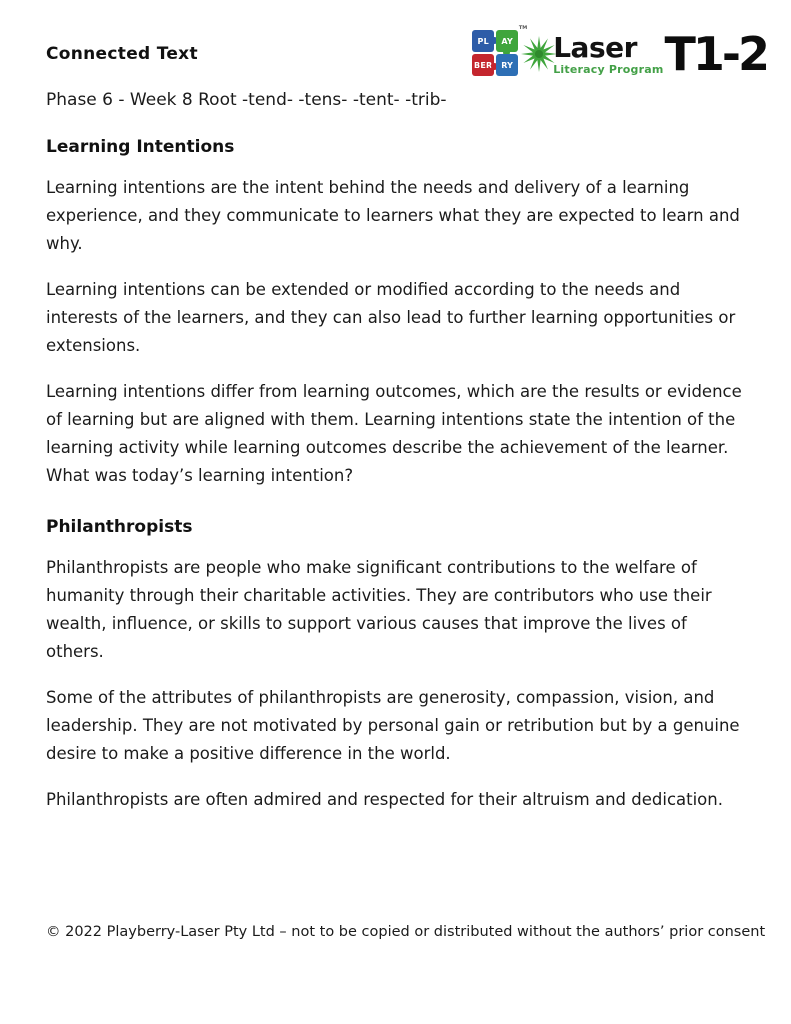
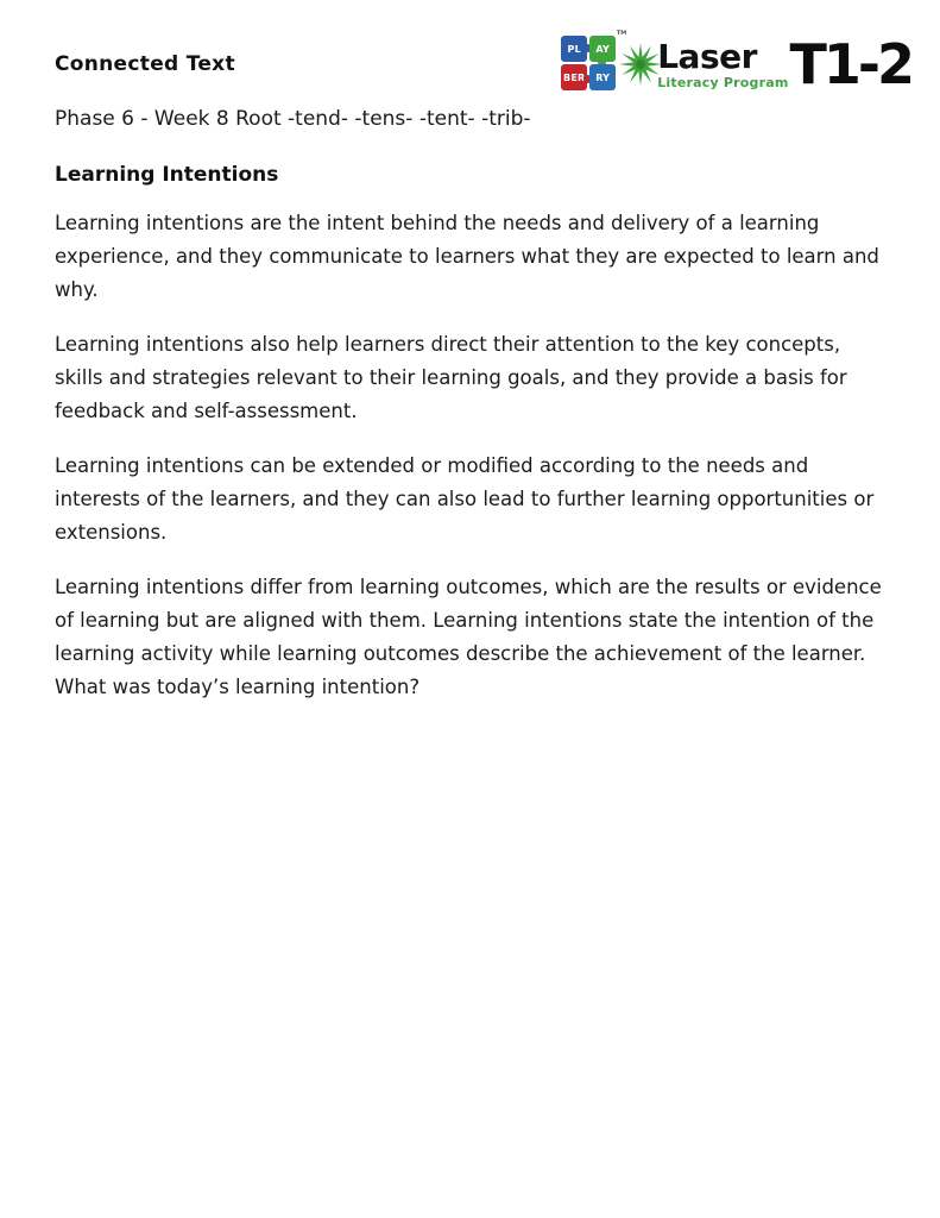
  PL
  AY
  BER
  RY
  Laser
  Literacy Program
  T1-2
  Connected Text
  Phase 6 - Week 8 Root -tend- -tens- -tent- -trib-
  Learning Intentions
  Learning intentions are the intent behind the needs and delivery of a learning experience, and they communicate to learners what they are expected to learn and why.
+ Learning intentions also help learners direct their attention to the key concepts, skills and strategies relevant to their learning goals, and they provide a basis for feedback and self-assessment.
  Learning intentions can be extended or modified according to the needs and interests of the learners, and they can also lead to further learning opportunities or extensions.
  Learning intentions differ from learning outcomes, which are the results or evidence of learning but are aligned with them. Learning intentions state the intention of the learning activity while learning outcomes describe the achievement of the learner. What was today’s learning intention?
- Philanthropists
- Philanthropists are people who make significant contributions to the welfare of humanity through their charitable activities. They are contributors who use their wealth, influence, or skills to support various causes that improve the lives of others.
- Some of the attributes of philanthropists are generosity, compassion, vision, and leadership. They are not motivated by personal gain or retribution but by a genuine desire to make a positive difference in the world.
- Philanthropists are often admired and respected for their altruism and dedication.
- © 2022 Playberry-Laser Pty Ltd – not to be copied or distributed without the authors’ prior consent
